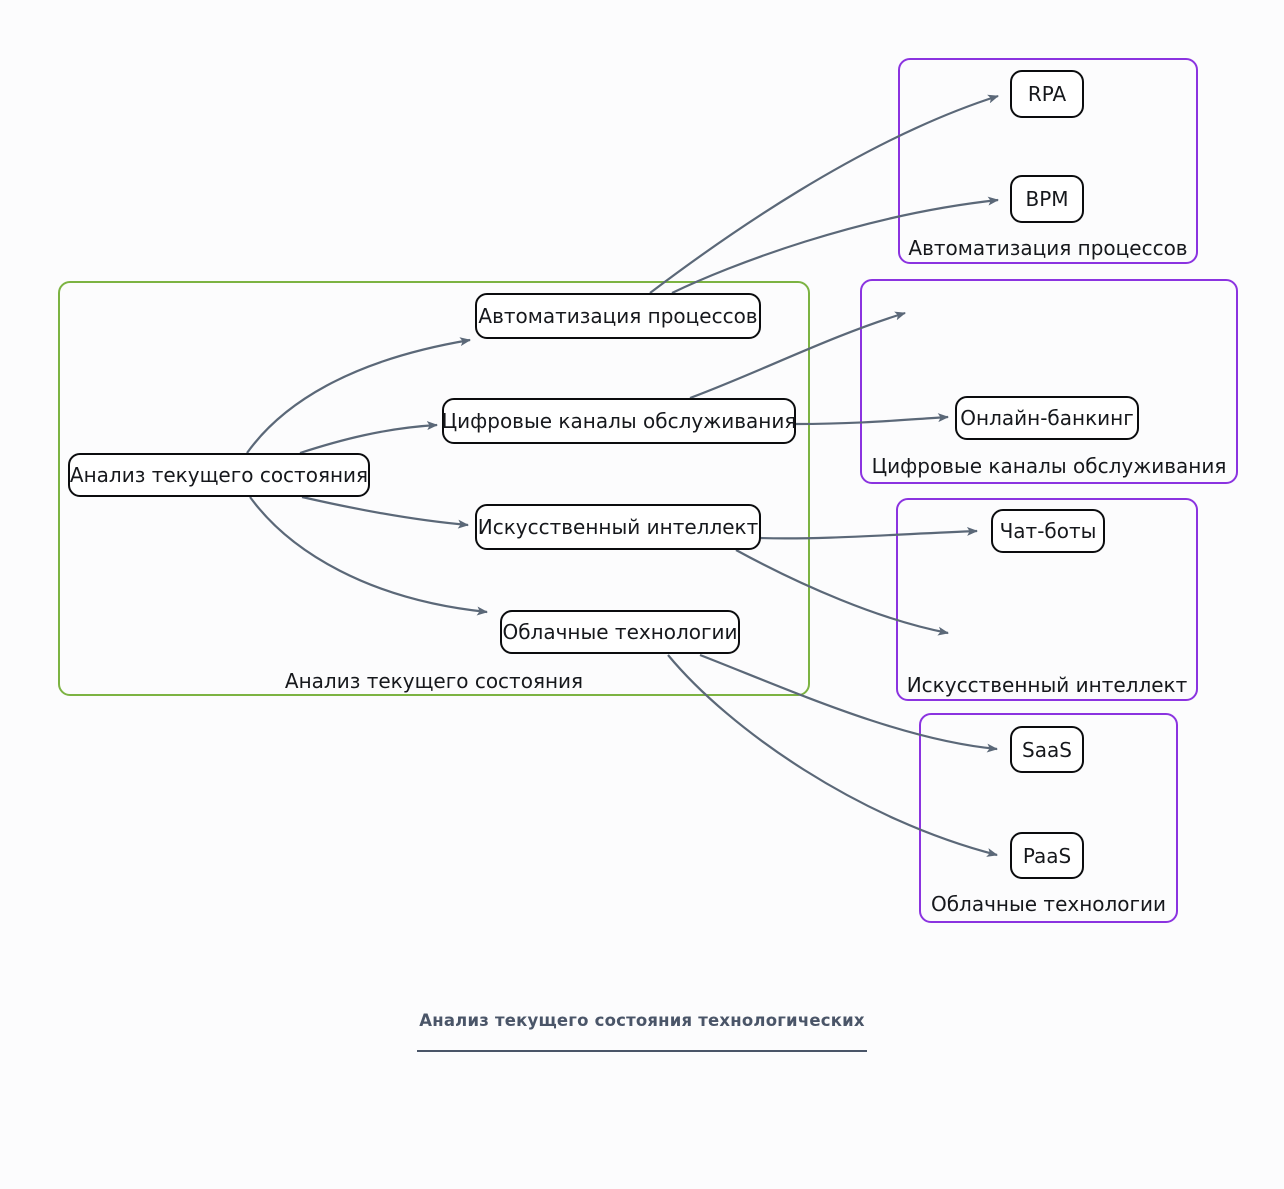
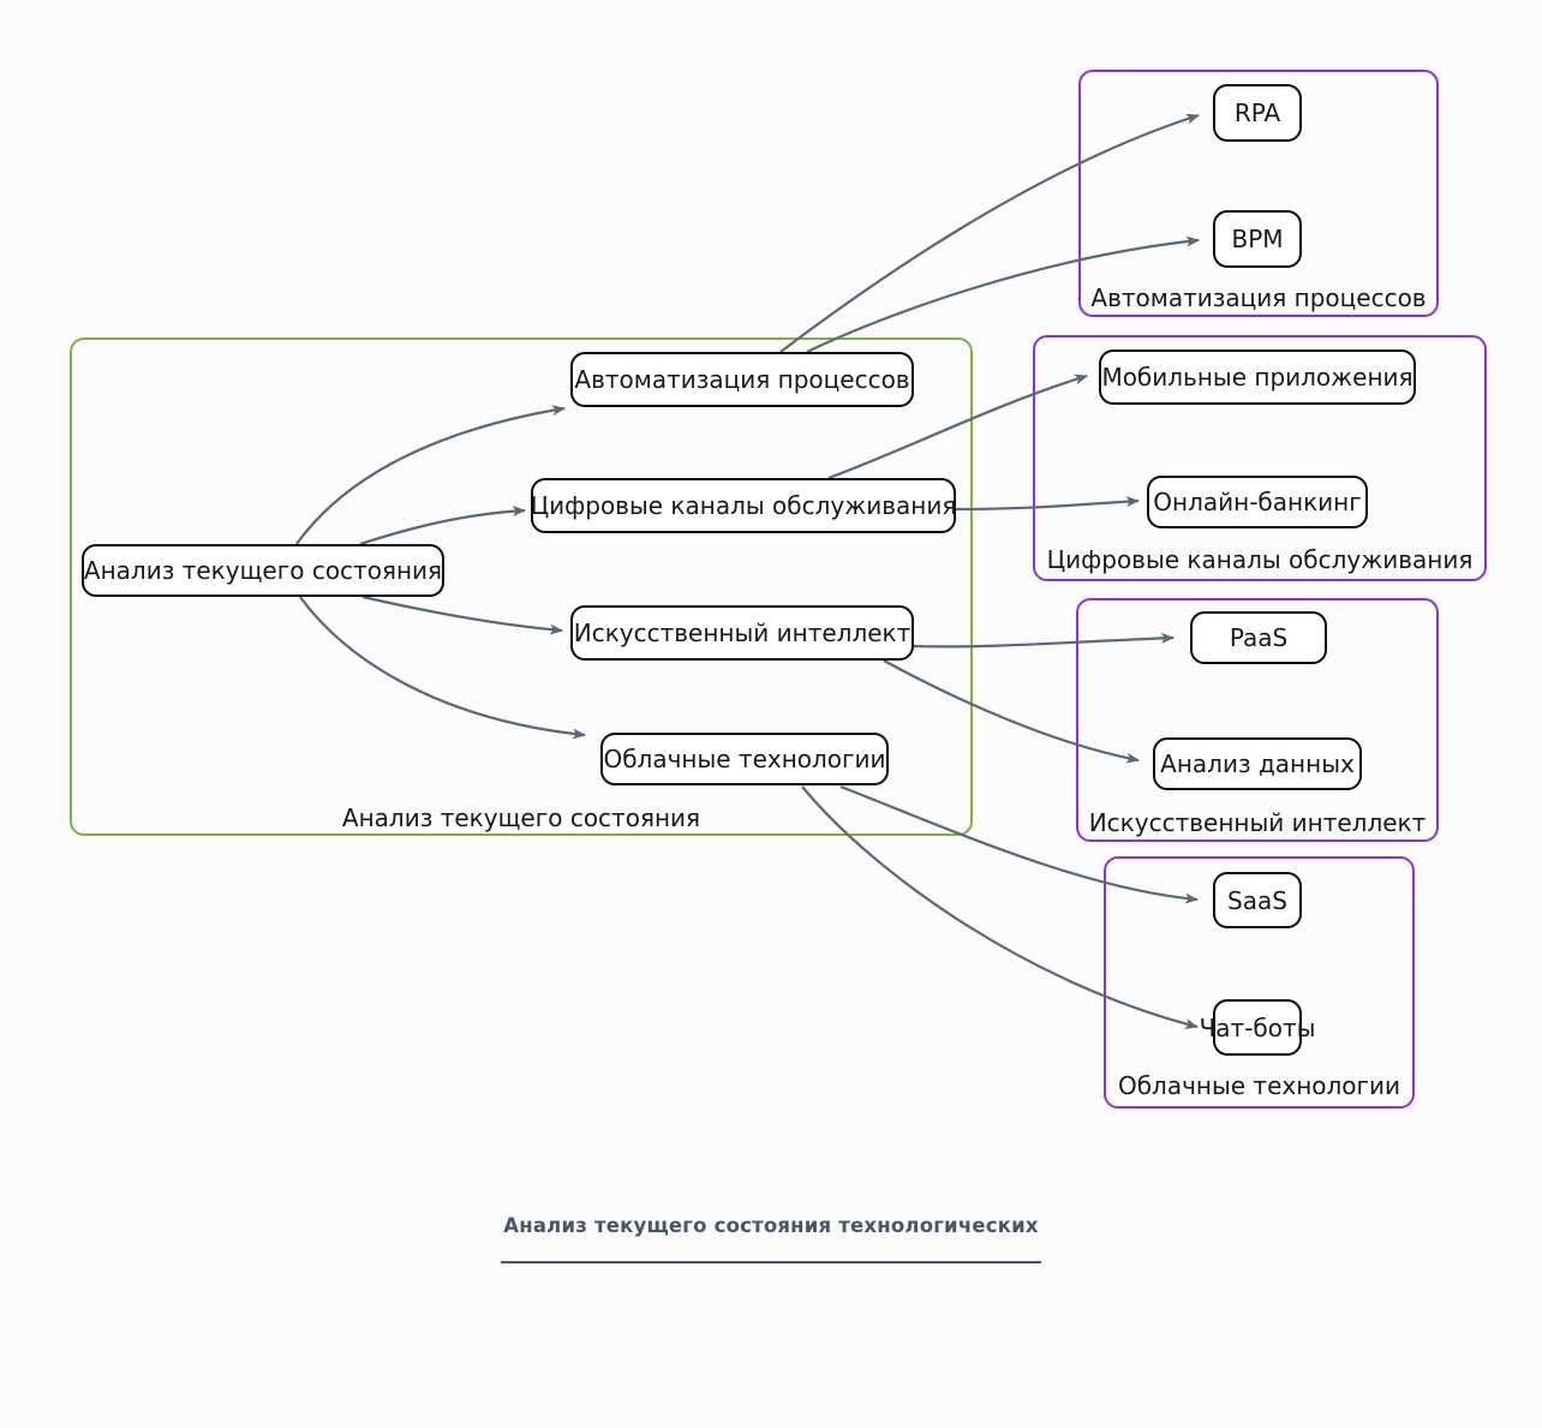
  Анализ текущего состояния
  Автоматизация процессов
  Цифровые каналы обслуживания
  Искусственный интеллект
  Облачные технологии
  Анализ текущего состояния
  Автоматизация процессов
  Цифровые каналы обслуживания
  Искусственный интеллект
  Облачные технологии
  RPA
  BPM
+ Мобильные приложения
  Онлайн-банкинг
- Чат-боты
+ PaaS
+ Анализ данных
  SaaS
- PaaS
+ Чат-боты
  Анализ текущего состояния технологических
